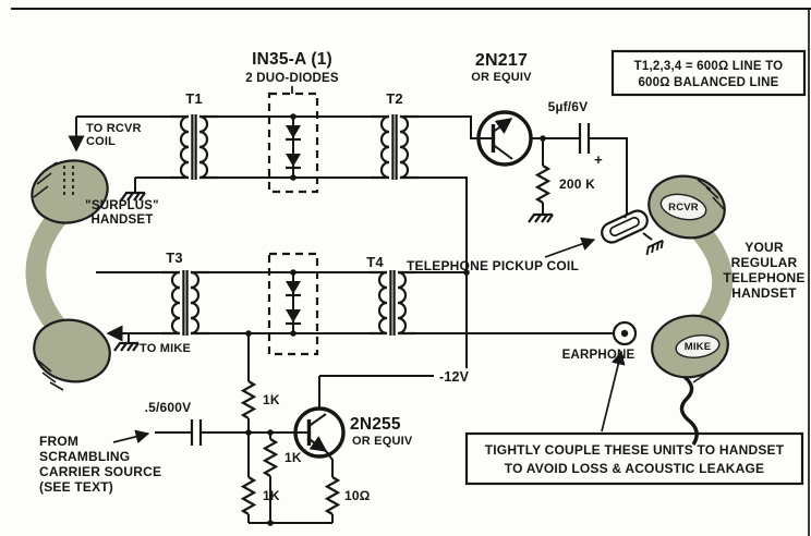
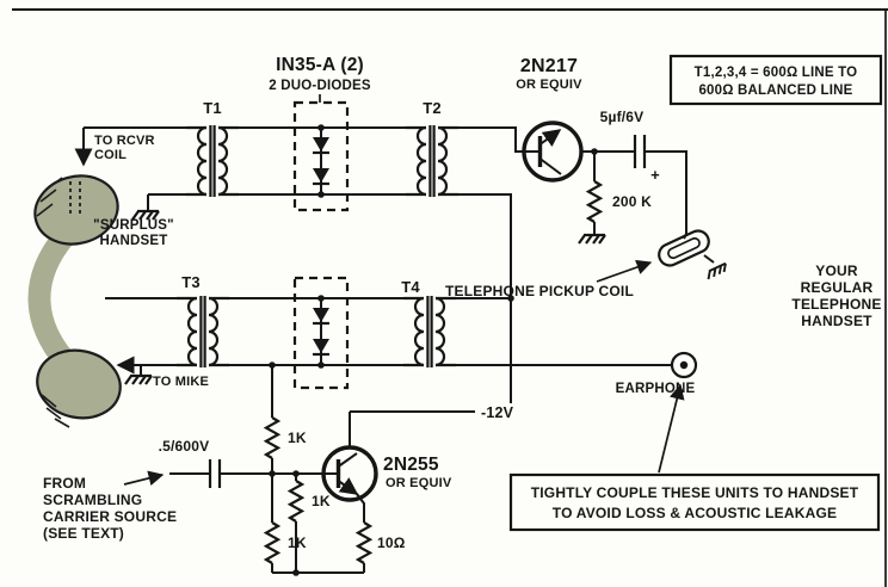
- RCVR
- MIKE
  T1
  T2
  T3
  T4
- IN35-A (1)
+ IN35-A (2)
  2 DUO-DIODES
  2N217
  OR EQUIV
  5µf/6V
  +
  200 K
  TELEPHONE PICKUP COIL
  EARPHONE
  -12V
  2N255
  OR EQUIV
  .5/600V
  1K
  1K
  1K
  10Ω
  TO RCVR
  COIL
  "SURPLUS"
  HANDSET
  TO MIKE
  FROM
  SCRAMBLING
  CARRIER SOURCE
  (SEE TEXT)
  YOUR
  REGULAR
  TELEPHONE
  HANDSET
  T1,2,3,4 = 600Ω LINE TO
  600Ω BALANCED LINE
  TIGHTLY COUPLE THESE UNITS TO HANDSET
  TO AVOID LOSS & ACOUSTIC LEAKAGE
